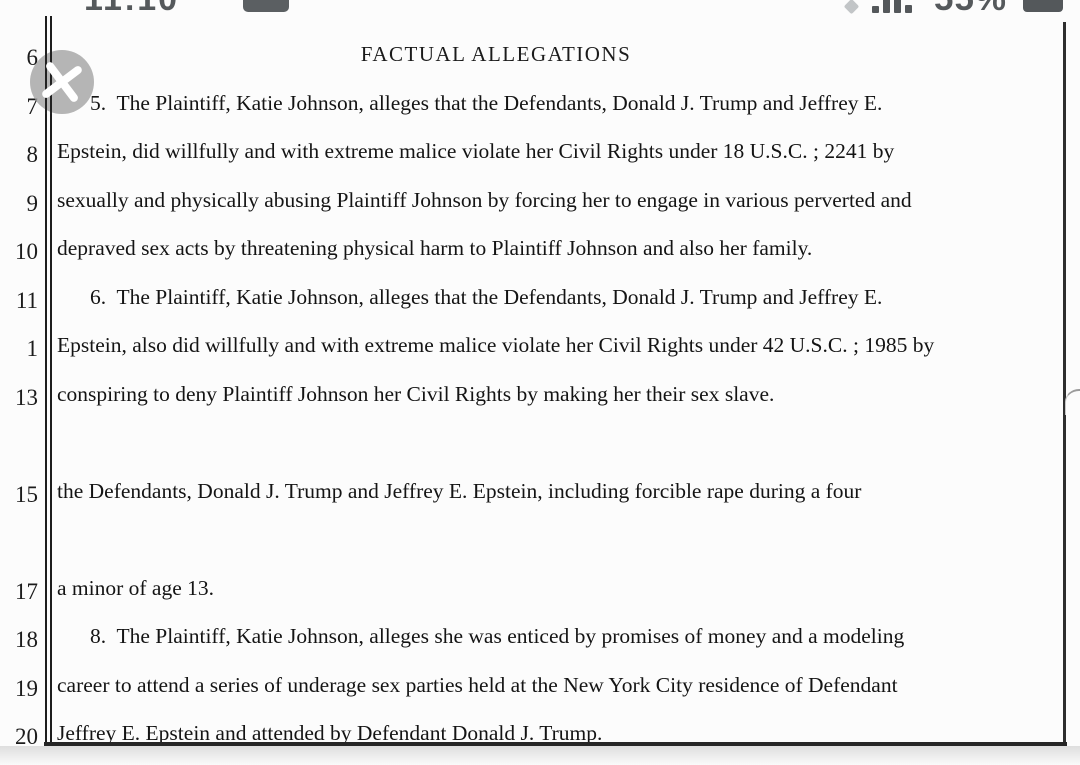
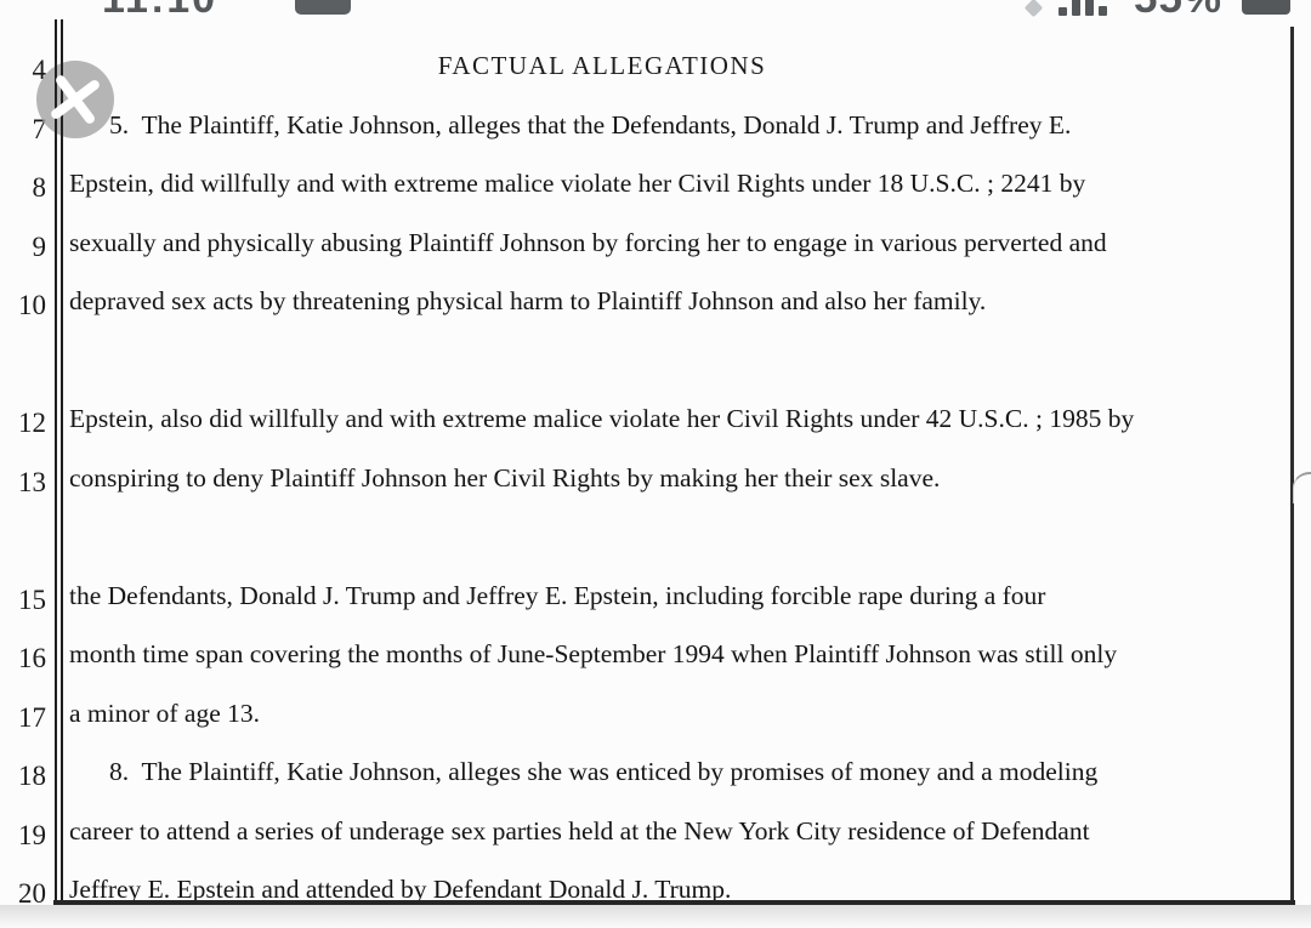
- 6
+ 4
  FACTUAL ALLEGATIONS
  7
  5. The Plaintiff, Katie Johnson, alleges that the Defendants, Donald J. Trump and Jeffrey E.
  8
  Epstein, did willfully and with extreme malice violate her Civil Rights under 18 U.S.C. ; 2241 by
  9
  sexually and physically abusing Plaintiff Johnson by forcing her to engage in various perverted and
  10
  depraved sex acts by threatening physical harm to Plaintiff Johnson and also her family.
- 11
- 6. The Plaintiff, Katie Johnson, alleges that the Defendants, Donald J. Trump and Jeffrey E.
- 1
+ 12
  Epstein, also did willfully and with extreme malice violate her Civil Rights under 42 U.S.C. ; 1985 by
  13
  conspiring to deny Plaintiff Johnson her Civil Rights by making her their sex slave.
  15
  the Defendants, Donald J. Trump and Jeffrey E. Epstein, including forcible rape during a four
+ 16
+ month time span covering the months of June-September 1994 when Plaintiff Johnson was still only
  17
  a minor of age 13.
  18
  8. The Plaintiff, Katie Johnson, alleges she was enticed by promises of money and a modeling
  19
  career to attend a series of underage sex parties held at the New York City residence of Defendant
  20
  Jeffrey E. Epstein and attended by Defendant Donald J. Trump.
